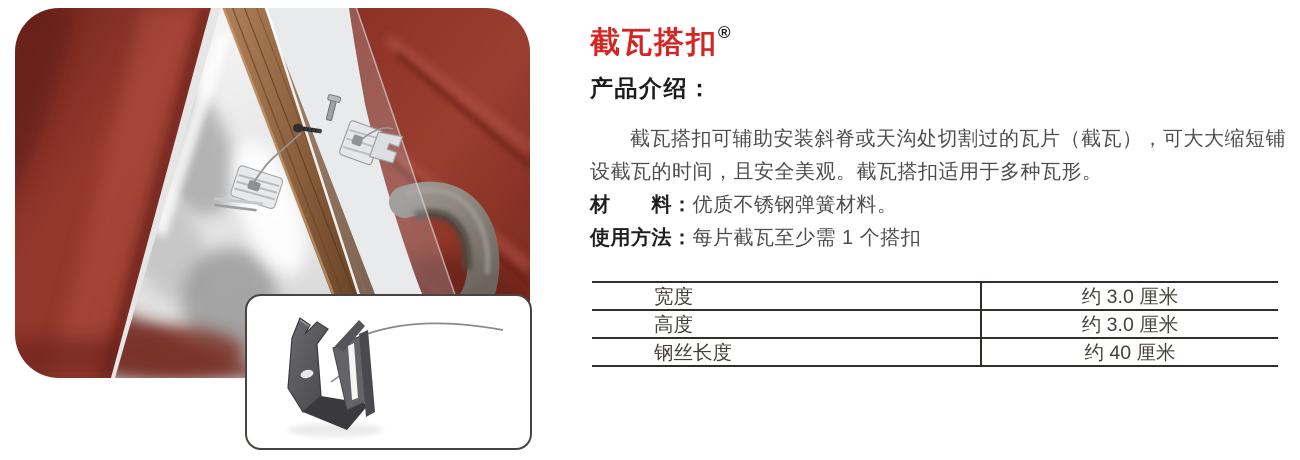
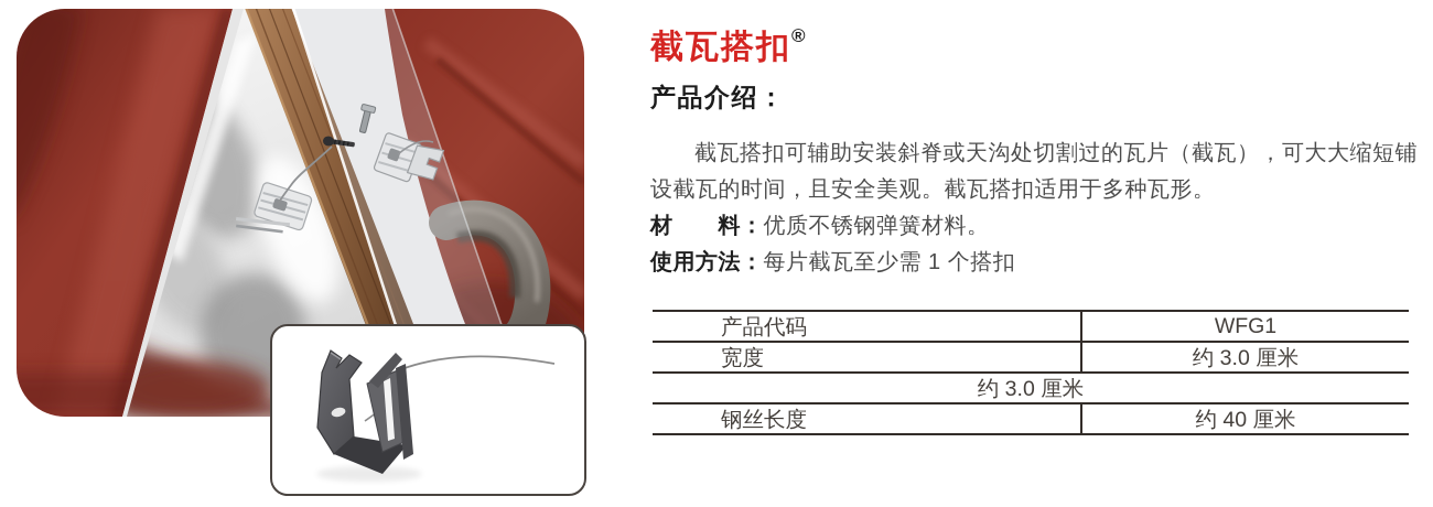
  截瓦搭扣®
  产品介绍：
  截瓦搭扣可辅助安装斜脊或天沟处切割过的瓦片（截瓦），可大大缩短铺设截瓦的时间，且安全美观。截瓦搭扣适用于多种瓦形。
  材 料：优质不锈钢弹簧材料。
  使用方法：每片截瓦至少需 1 个搭扣
+ 产品代码
+ WFG1
  宽度
  约 3.0 厘米
- 高度
  约 3.0 厘米
  钢丝长度
  约 40 厘米
